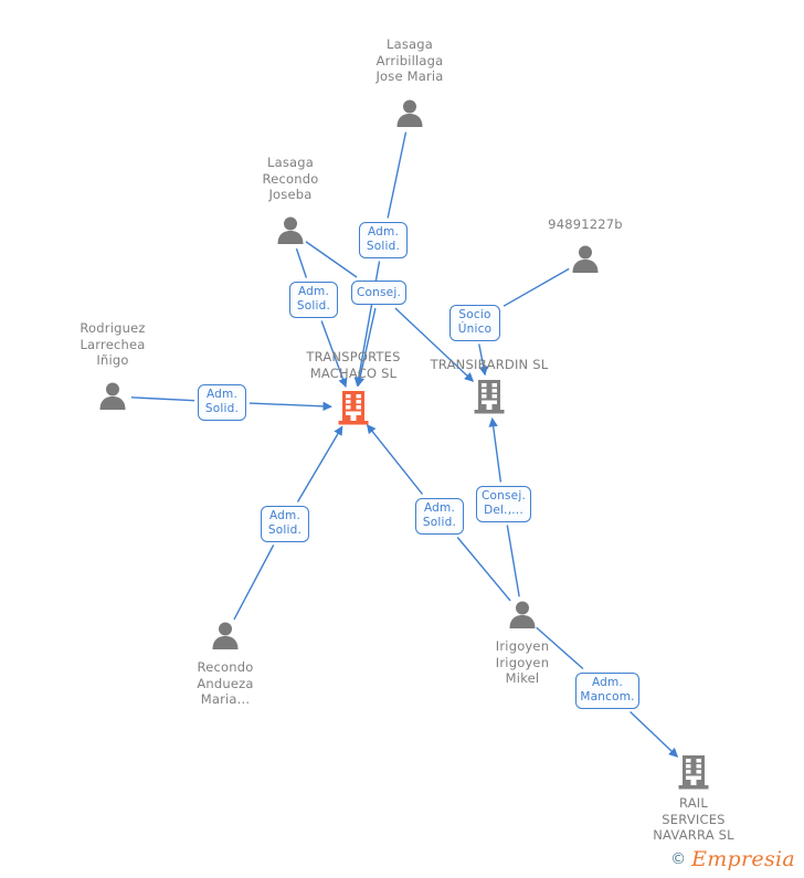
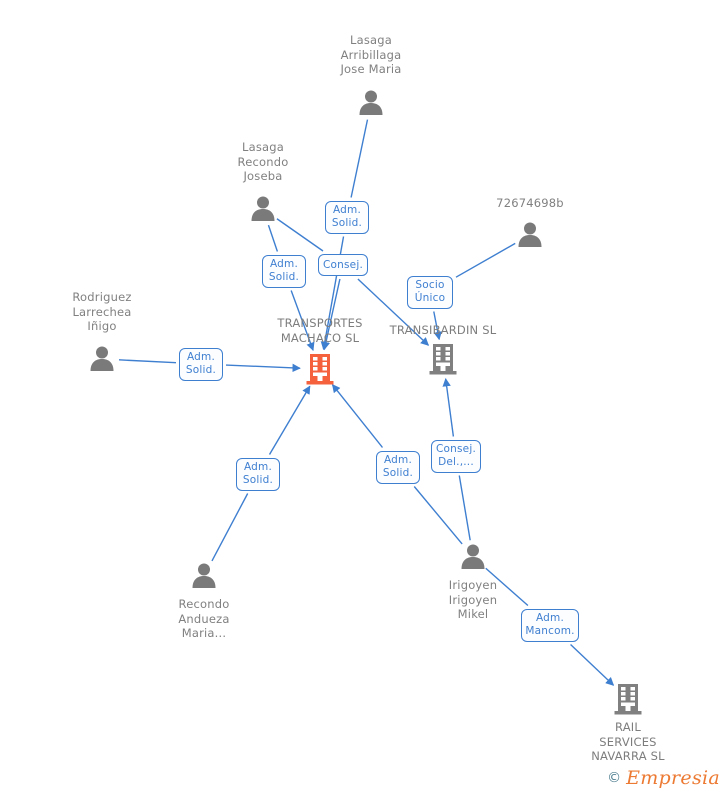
  Lasaga
  Arribillaga
  Jose Maria
  Lasaga
  Recondo
  Joseba
- 94891227b
+ 72674698b
  Rodriguez
  Larrechea
  Iñigo
  Recondo
  Andueza
  Maria...
  Irigoyen
  Irigoyen
  Mikel
  TRANSPORTES
  MACHACO SL
  TRANSIBARDIN SL
  RAIL
  SERVICES
  NAVARRA SL
  Adm.
  Solid.
  Consej.
  Adm.
  Solid.
  Socio
  Único
  Adm.
  Solid.
  Adm.
  Solid.
  Adm.
  Solid.
  Consej.
  Del.,...
  Adm.
  Mancom.
  ©
  Empresia
